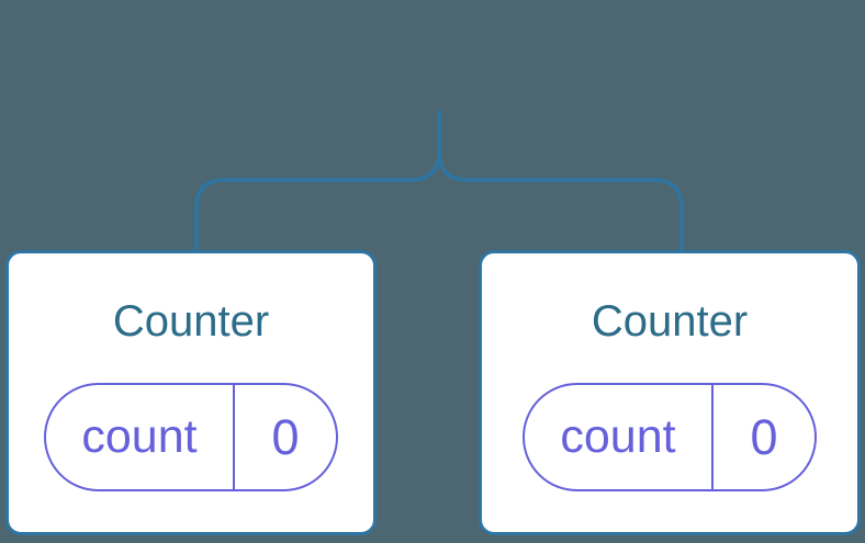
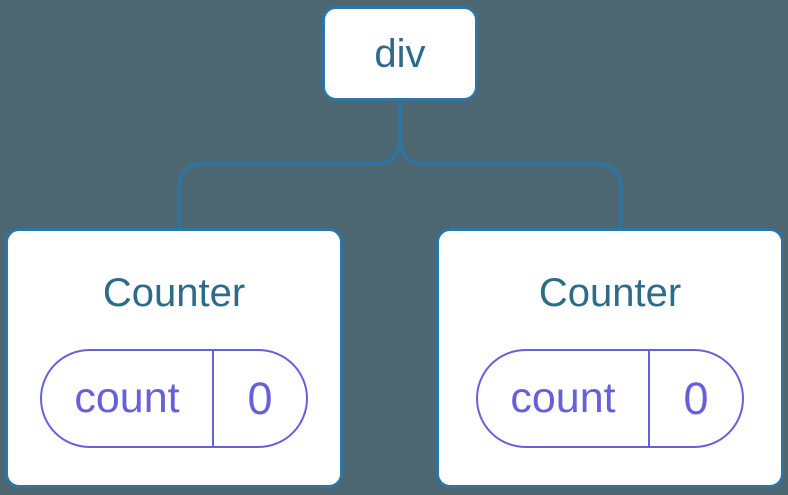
+ div
  Counter
  count
  0
  Counter
  count
  0
